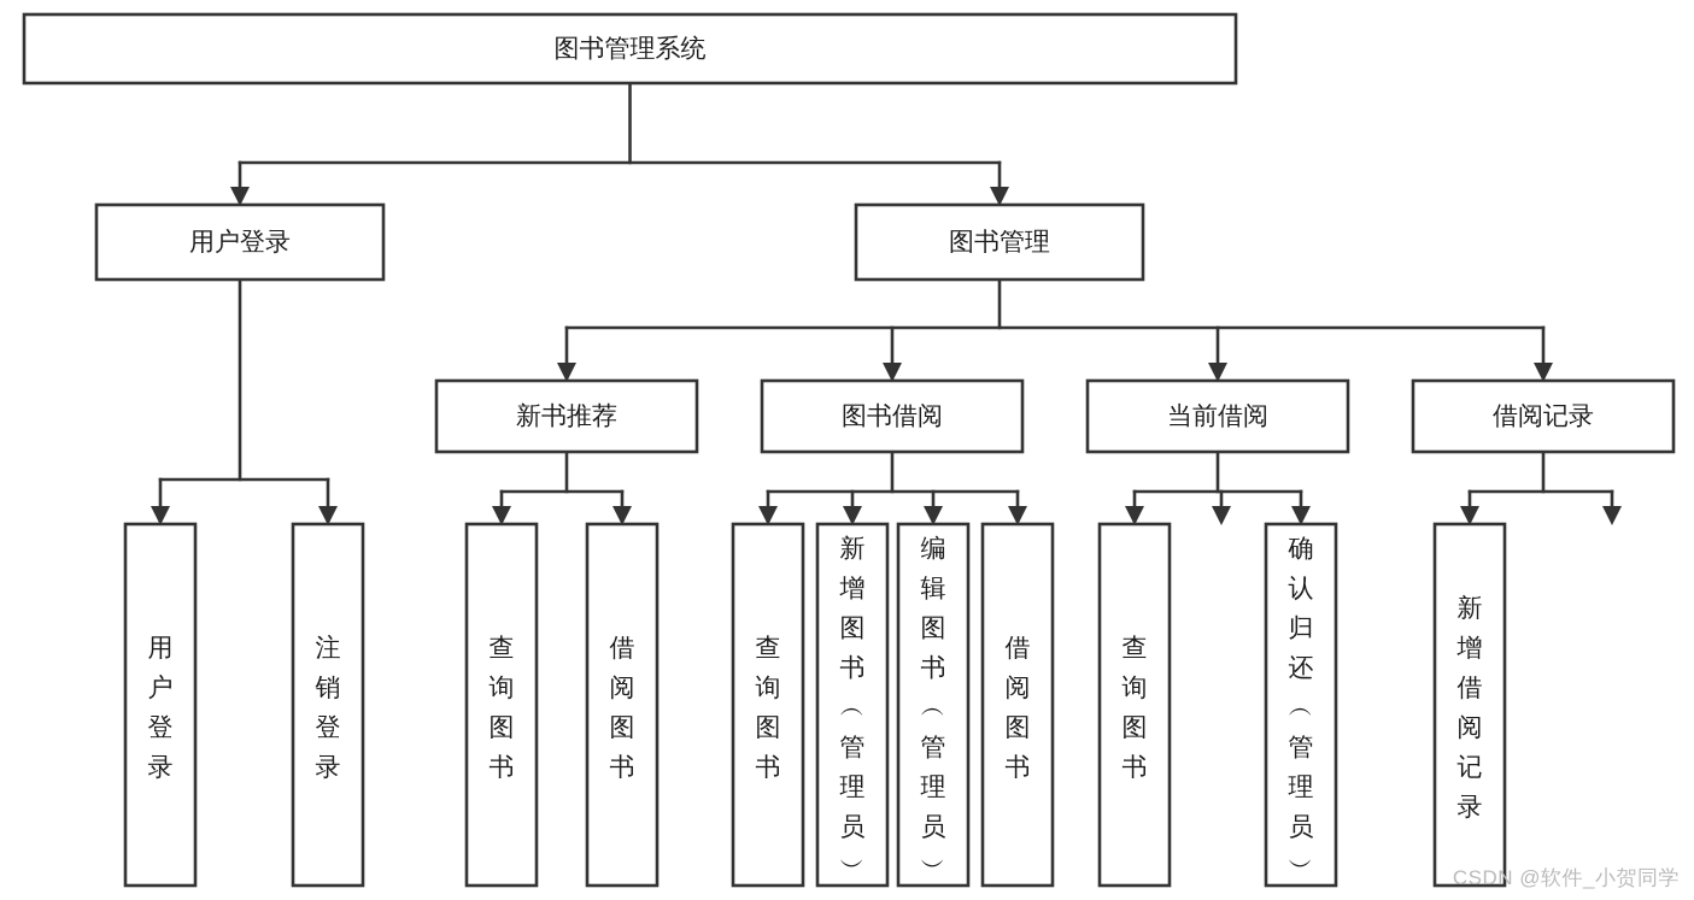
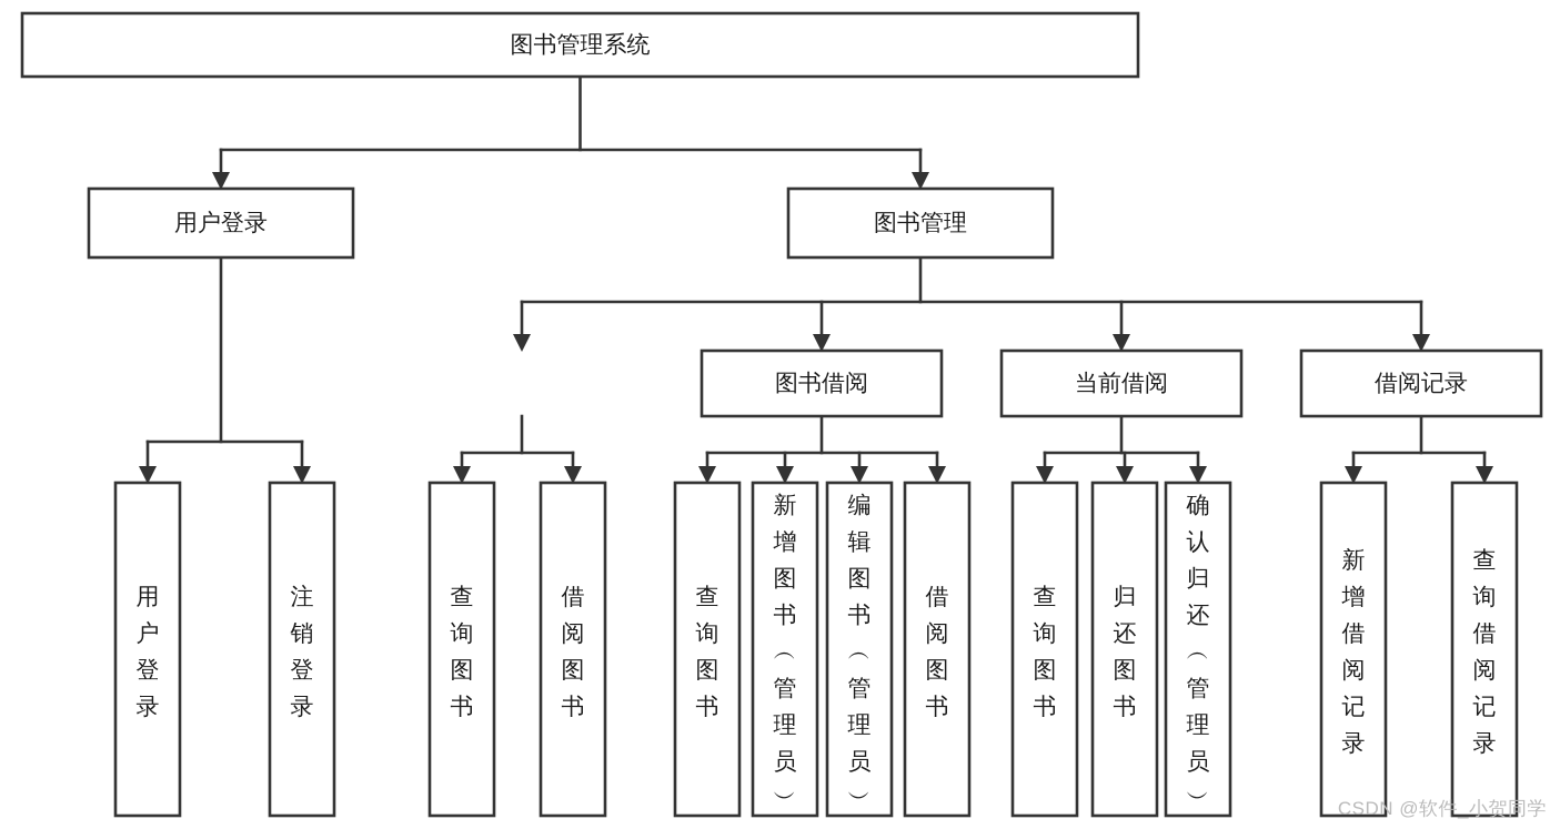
  图书管理系统
  用户登录
  图书管理
- 新书推荐
  图书借阅
  当前借阅
  借阅记录
  用户登录
  注销登录
  查询图书
  借阅图书
  查询图书
  新增图书 ︵ 管理员 ︶
  编辑图书 ︵ 管理员 ︶
  借阅图书
  查询图书
+ 归还图书
  确认归还 ︵ 管理员 ︶
  新增借阅记录
+ 查询借阅记录
  CSDN @软件_小贺同学
